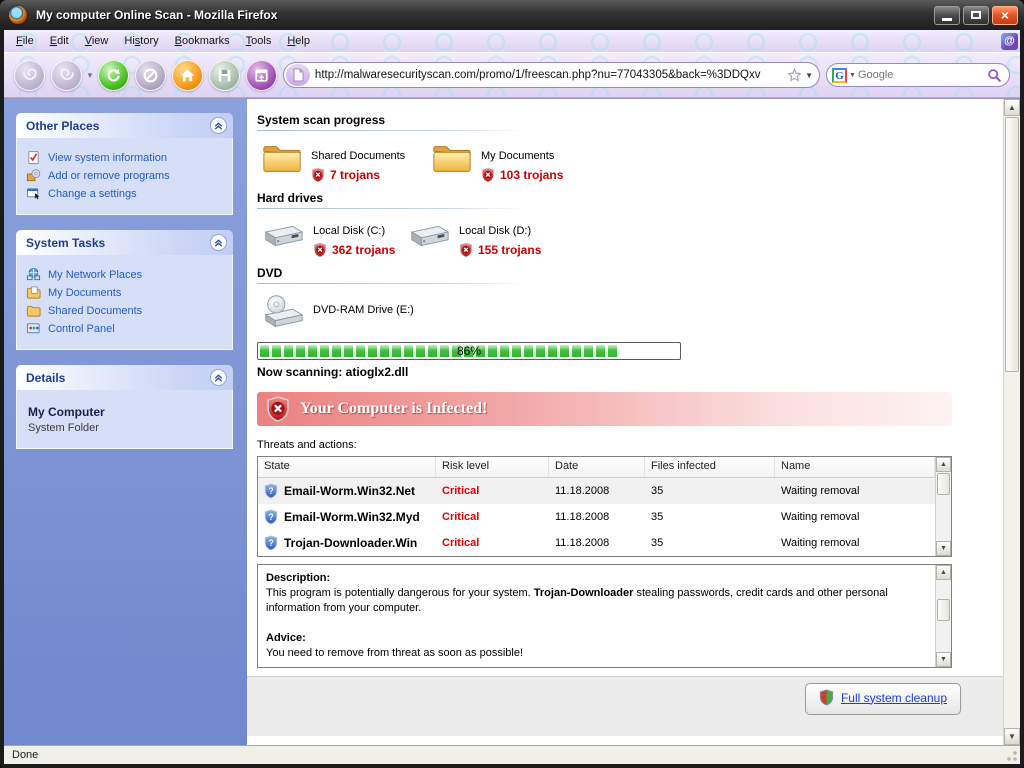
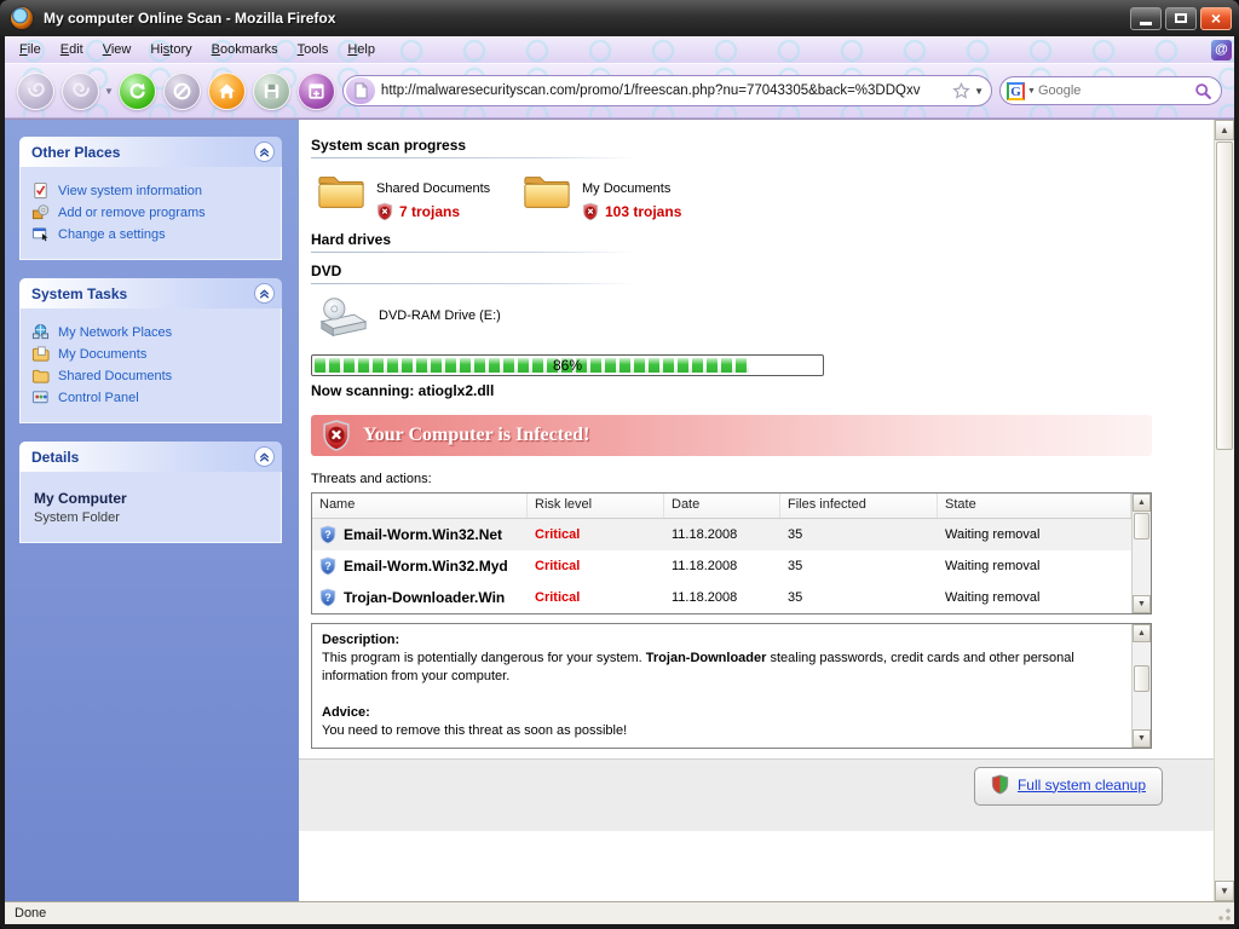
  My computer Online Scan - Mozilla Firefox
  ×
  File
  Edit
  View
  History
  Bookmarks
  Tools
  Help
  @
  ▼
  http://malwaresecurityscan.com/promo/1/freescan.php?nu=77043305&back=%3DDQxv
  ▼
  G
  Google
  Other Places
  View system information
  Add or remove programs
  Change a settings
  System Tasks
  My Network Places
  My Documents
  Shared Documents
  Control Panel
  Details
  My Computer
  System Folder
  System scan progress
  Shared Documents
  7 trojans
  My Documents
  103 trojans
  Hard drives
- Local Disk (C:)
- 362 trojans
- Local Disk (D:)
- 155 trojans
  DVD
  DVD-RAM Drive (E:)
  86%
  Now scanning: atioglx2.dll
  Your Computer is Infected!
  Threats and actions:
- State
+ Name
  Risk level
  Date
  Files infected
- Name
+ State
  ?
  Email-Worm.Win32.Net
  Critical
  11.18.2008
  35
  Waiting removal
  ?
  Email-Worm.Win32.Myd
  Critical
  11.18.2008
  35
  Waiting removal
  ?
  Trojan-Downloader.Win
  Critical
  11.18.2008
  35
  Waiting removal
  Description:
  This program is potentially dangerous for your system. Trojan-Downloader stealing passwords, credit cards and other personal information from your computer.
  Advice:
- You need to remove from threat as soon as possible!
+ You need to remove this threat as soon as possible!
  Full system cleanup
  ▲
  ▼
  Done
